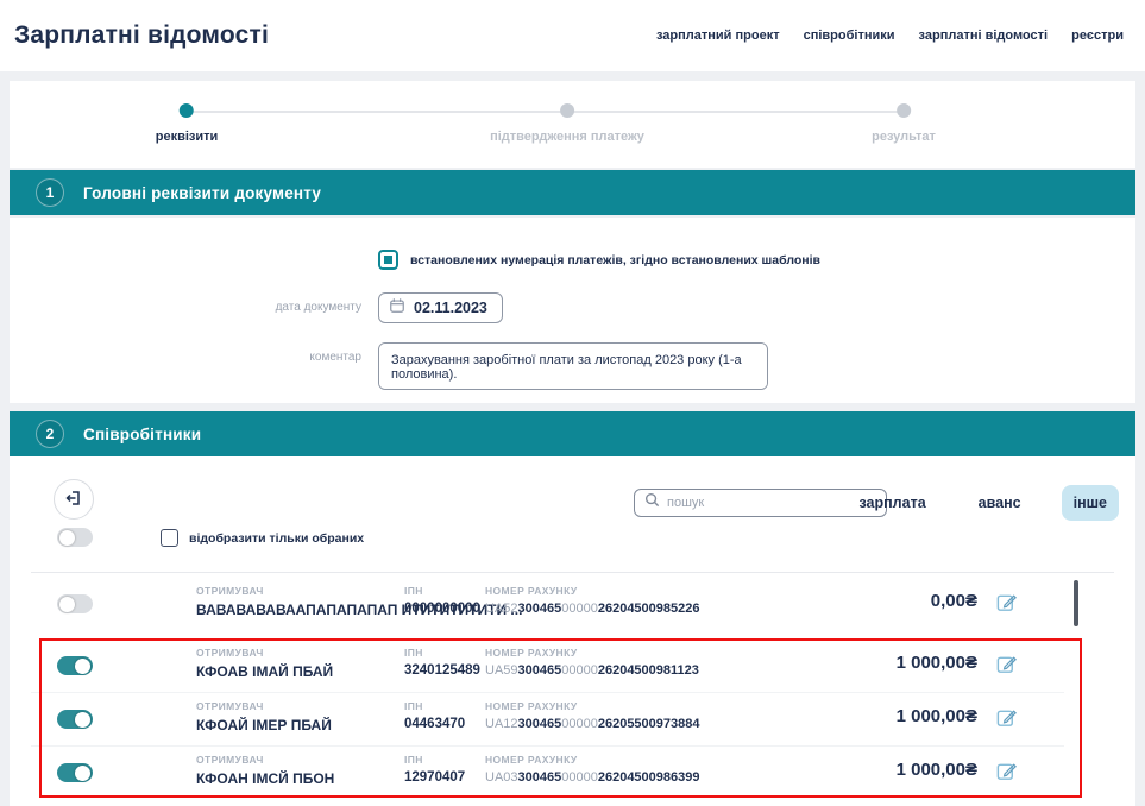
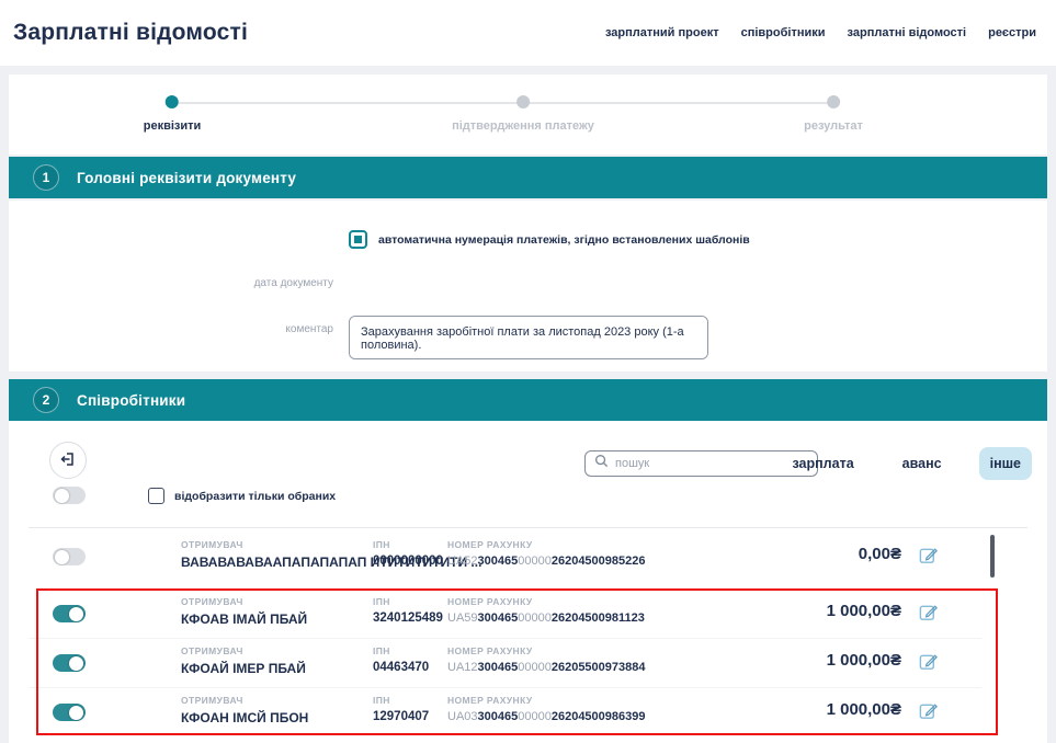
  Зарплатні відомості
  зарплатний проект
  співробітники
  зарплатні відомості
  реєстри
  реквізити
  підтвердження платежу
  результат
  1
  Головні реквізити документу
- встановлених нумерація платежів, згідно встановлених шаблонів
+ автоматична нумерація платежів, згідно встановлених шаблонів
  дата документу
- 02.11.2023
  коментар
  2
  Співробітники
  пошук
  зарплата
  аванс
  інше
  відобразити тільки обраних
  ОТРИМУВАЧ
  ІПН
  0000000000
  НОМЕР РАХУНКУ
  UA523004650000026204500985226
  0,00₴
  ОТРИМУВАЧ
  КФОАВ ІМАЙ ПБАЙ
  ІПН
  3240125489
  НОМЕР РАХУНКУ
  UA593004650000026204500981123
  1 000,00₴
  ОТРИМУВАЧ
  КФОАЙ ІМЕР ПБАЙ
  ІПН
  04463470
  НОМЕР РАХУНКУ
  UA123004650000026205500973884
  1 000,00₴
  ОТРИМУВАЧ
  КФОАН ІМСЙ ПБОН
  ІПН
  12970407
  НОМЕР РАХУНКУ
  UA033004650000026204500986399
  1 000,00₴
